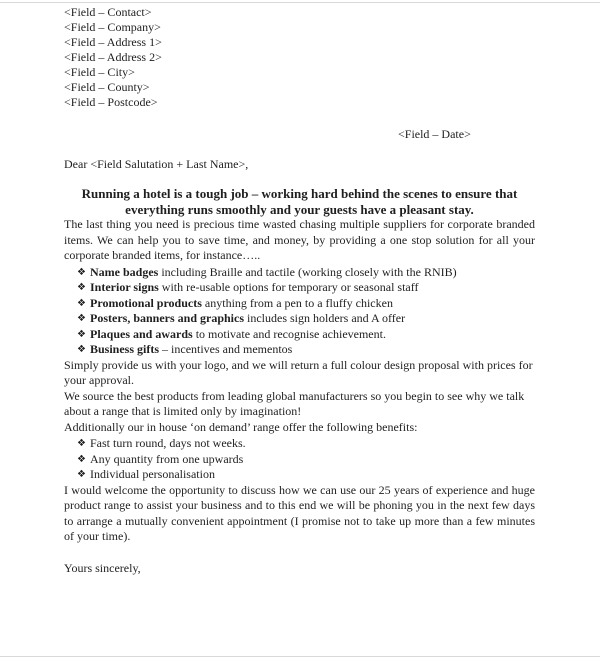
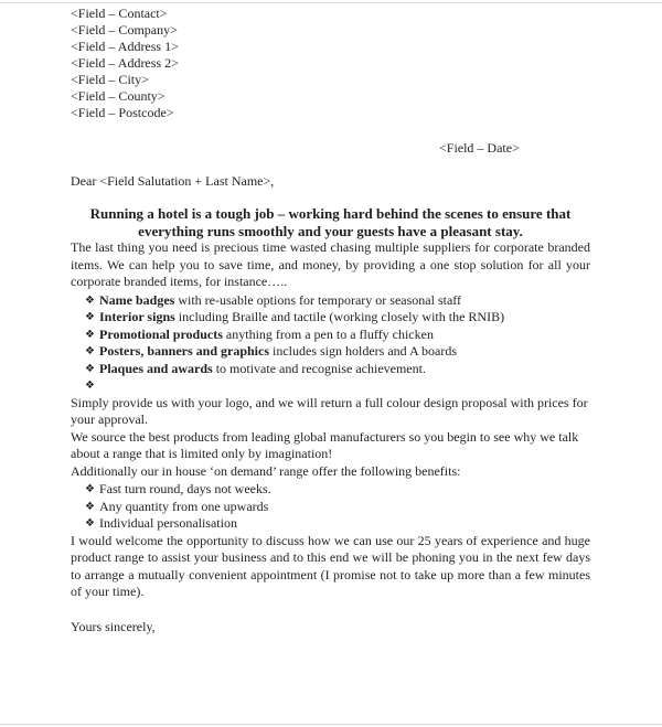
  <Field – Contact>
  <Field – Company>
  <Field – Address 1>
  <Field – Address 2>
  <Field – City>
  <Field – County>
  <Field – Postcode>
  <Field – Date>
  Dear <Field Salutation + Last Name>,
  Running a hotel is a tough job – working hard behind the scenes to ensure that everything runs smoothly and your guests have a pleasant stay.
  The last thing you need is precious time wasted chasing multiple suppliers for corporate branded items. We can help you to save time, and money, by providing a one stop solution for all your corporate branded items, for instance…..
  ❖
- Name badges including Braille and tactile (working closely with the RNIB)
+ Name badges with re-usable options for temporary or seasonal staff
  ❖
- Interior signs with re-usable options for temporary or seasonal staff
+ Interior signs including Braille and tactile (working closely with the RNIB)
  ❖
  Promotional products anything from a pen to a fluffy chicken
  ❖
- Posters, banners and graphics includes sign holders and A offer
+ Posters, banners and graphics includes sign holders and A boards
  ❖
  Plaques and awards to motivate and recognise achievement.
  ❖
- Business gifts – incentives and mementos
  Simply provide us with your logo, and we will return a full colour design proposal with prices for your approval.
  We source the best products from leading global manufacturers so you begin to see why we talk about a range that is limited only by imagination!
  Additionally our in house ‘on demand’ range offer the following benefits:
  ❖
  Fast turn round, days not weeks.
  ❖
  Any quantity from one upwards
  ❖
  Individual personalisation
  I would welcome the opportunity to discuss how we can use our 25 years of experience and huge product range to assist your business and to this end we will be phoning you in the next few days to arrange a mutually convenient appointment (I promise not to take up more than a few minutes of your time).
  Yours sincerely,
